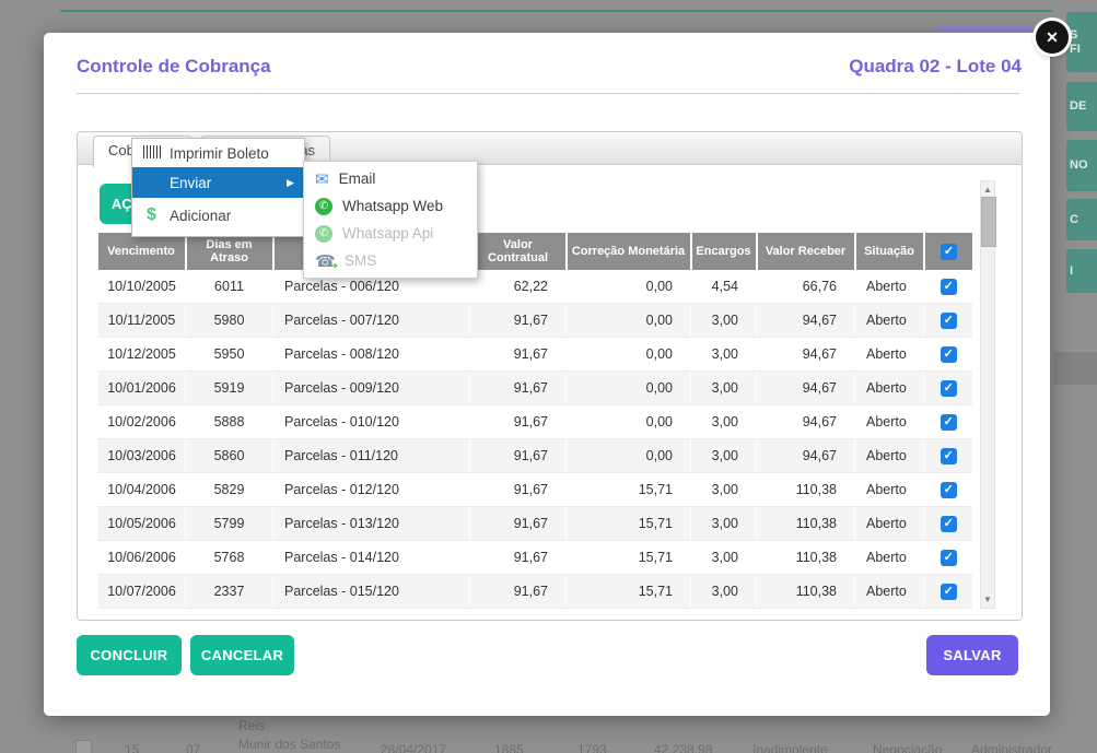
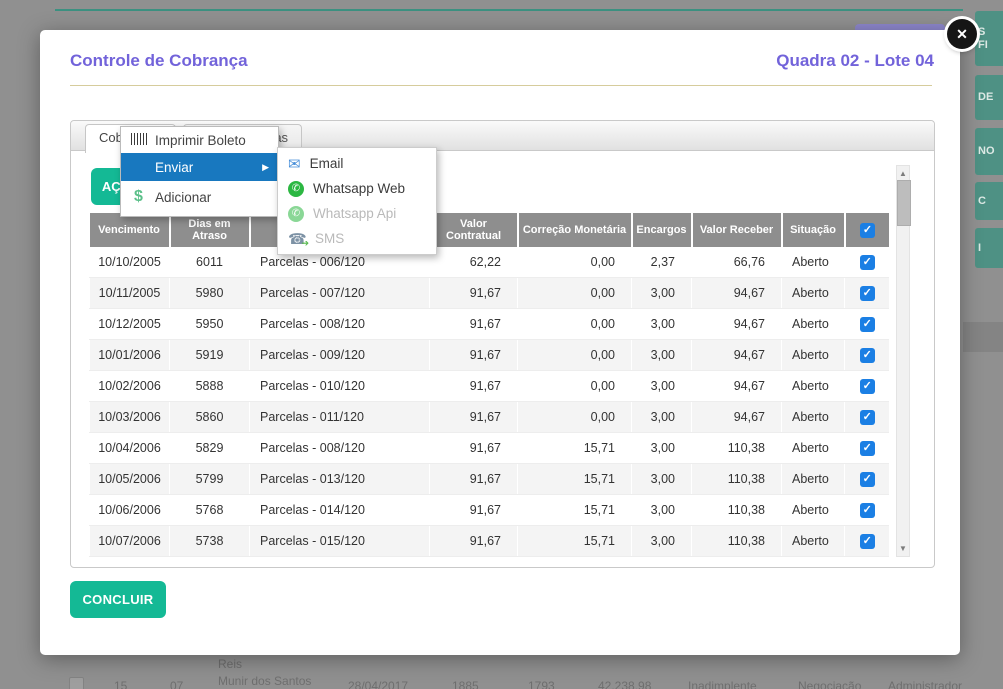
  S
  FI
  DE
  NO
  C
  I
  Reis
  15
  07
  Munir dos Santos
  28/04/2017
  1885
  1793
  42.238,98
  Inadimplente
  Negociação
  Administrador
  Controle de Cobrança
  Quadra 02 - Lote 04
  Vencimento	Dias em Atraso		Valor Contratual	Correção Monetária	Encargos	Valor Receber	Situação	✓
- 10/10/2005	6011	Parcelas - 006/120	62,22	0,00	4,54	66,76	Aberto	✓
+ 10/10/2005	6011	Parcelas - 006/120	62,22	0,00	2,37	66,76	Aberto	✓
  10/11/2005	5980	Parcelas - 007/120	91,67	0,00	3,00	94,67	Aberto	✓
  10/12/2005	5950	Parcelas - 008/120	91,67	0,00	3,00	94,67	Aberto	✓
  10/01/2006	5919	Parcelas - 009/120	91,67	0,00	3,00	94,67	Aberto	✓
  10/02/2006	5888	Parcelas - 010/120	91,67	0,00	3,00	94,67	Aberto	✓
  10/03/2006	5860	Parcelas - 011/120	91,67	0,00	3,00	94,67	Aberto	✓
- 10/04/2006	5829	Parcelas - 012/120	91,67	15,71	3,00	110,38	Aberto	✓
+ 10/04/2006	5829	Parcelas - 008/120	91,67	15,71	3,00	110,38	Aberto	✓
  10/05/2006	5799	Parcelas - 013/120	91,67	15,71	3,00	110,38	Aberto	✓
  10/06/2006	5768	Parcelas - 014/120	91,67	15,71	3,00	110,38	Aberto	✓
- 10/07/2006	2337	Parcelas - 015/120	91,67	15,71	3,00	110,38	Aberto	✓
+ 10/07/2006	5738	Parcelas - 015/120	91,67	15,71	3,00	110,38	Aberto	✓
  ▲
  ▼
  CONCLUIR
- CANCELAR
- SALVAR
  Imprimir Boleto
  Enviar
  ▶
  $
  Adicionar
  ✉
  Email
  ✆
  Whatsapp Web
  ✆
  Whatsapp Api
  ☎
  ➔
  SMS
  ✕
